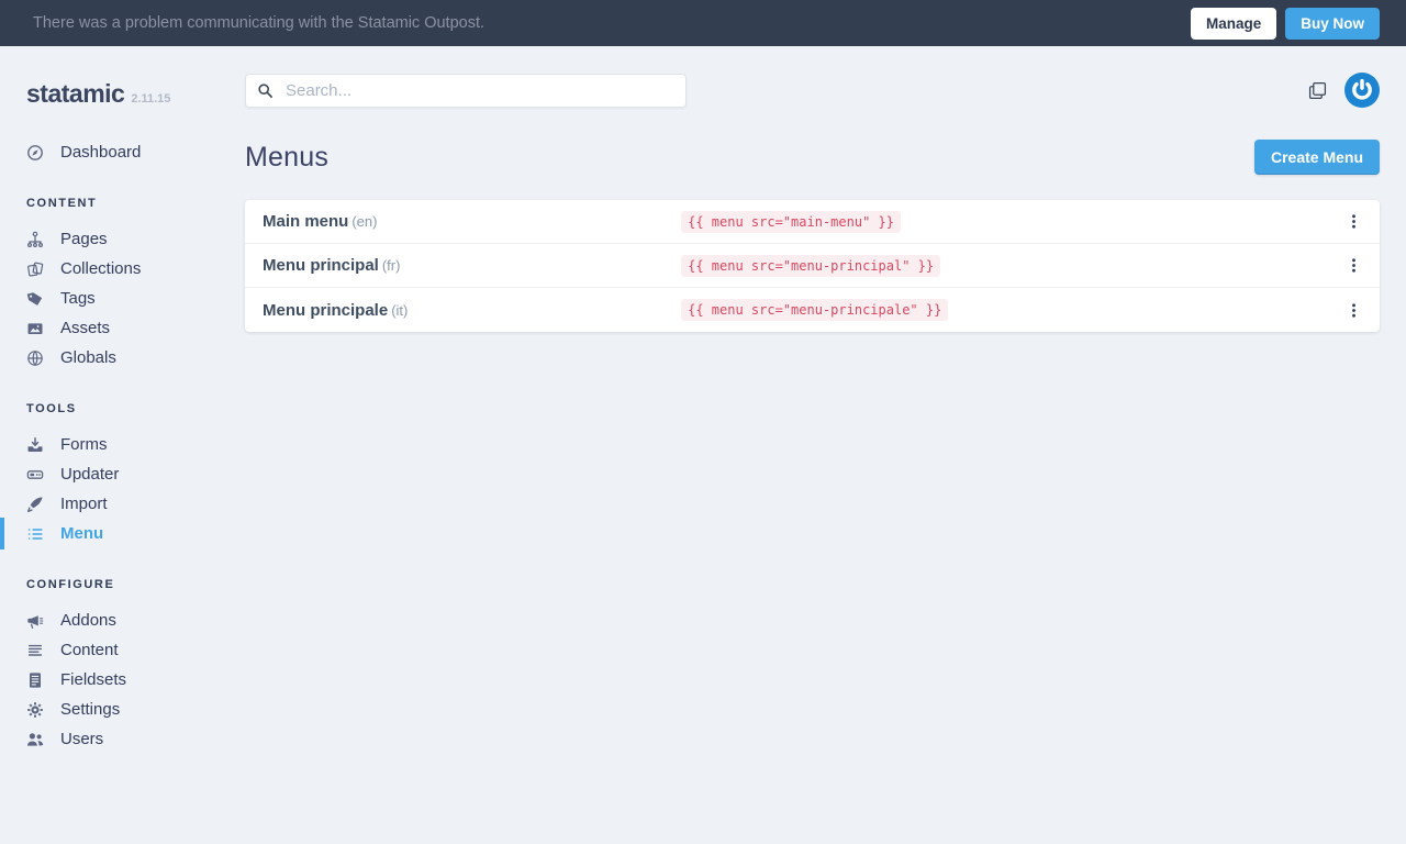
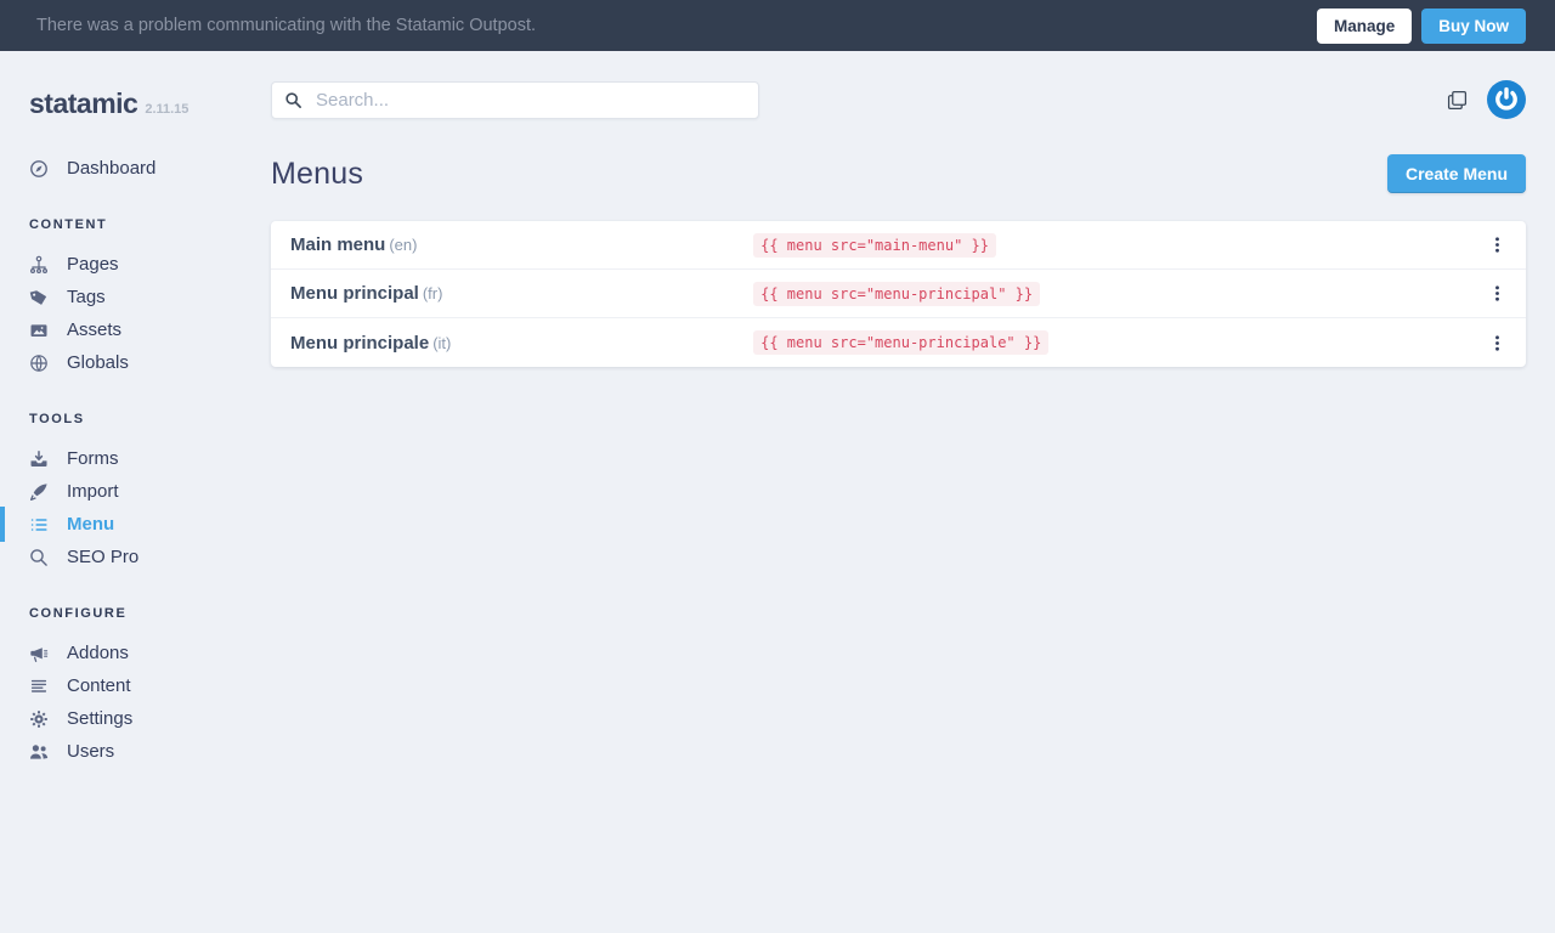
  There was a problem communicating with the Statamic Outpost.
  Manage
  Buy Now
  statamic
  2.11.15
  Dashboard
  CONTENT
  Pages
- Collections
  Tags
  Assets
  Globals
  TOOLS
  Forms
- Updater
  Import
  Menu
+ SEO Pro
  CONFIGURE
  Addons
  Content
- Fieldsets
  Settings
  Users
  Search...
  Menus
  Create Menu
  Main menu (en)
  {{ menu src="main-menu" }}
  Menu principal (fr)
  {{ menu src="menu-principal" }}
  Menu principale (it)
  {{ menu src="menu-principale" }}
